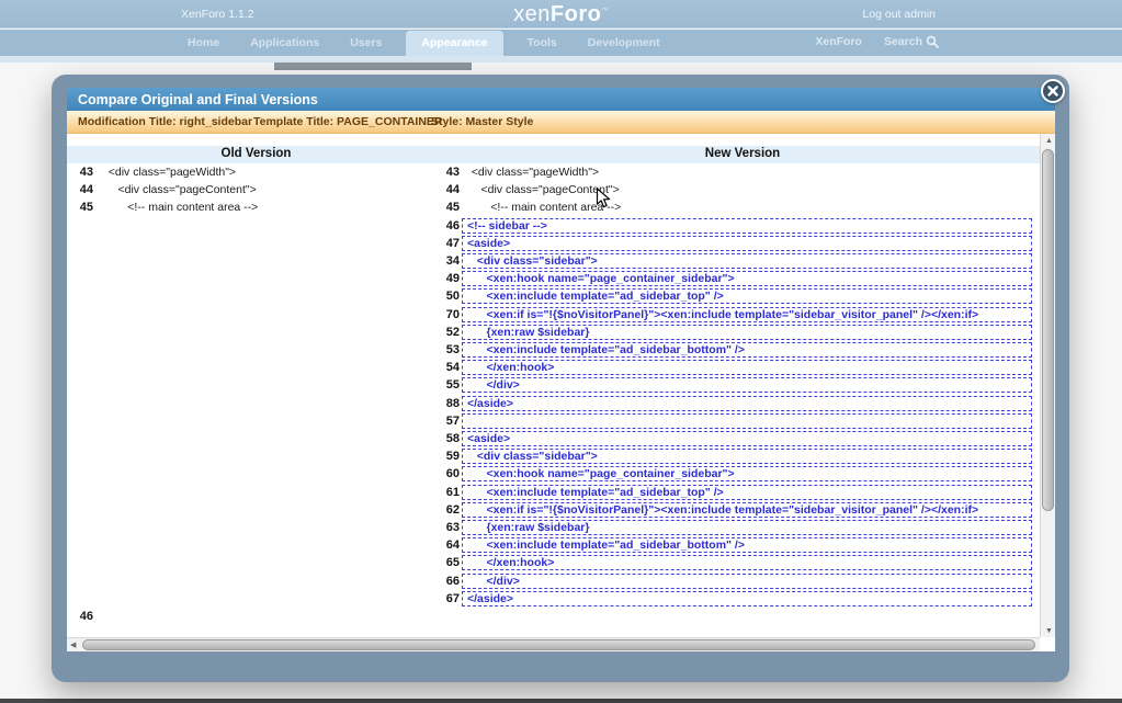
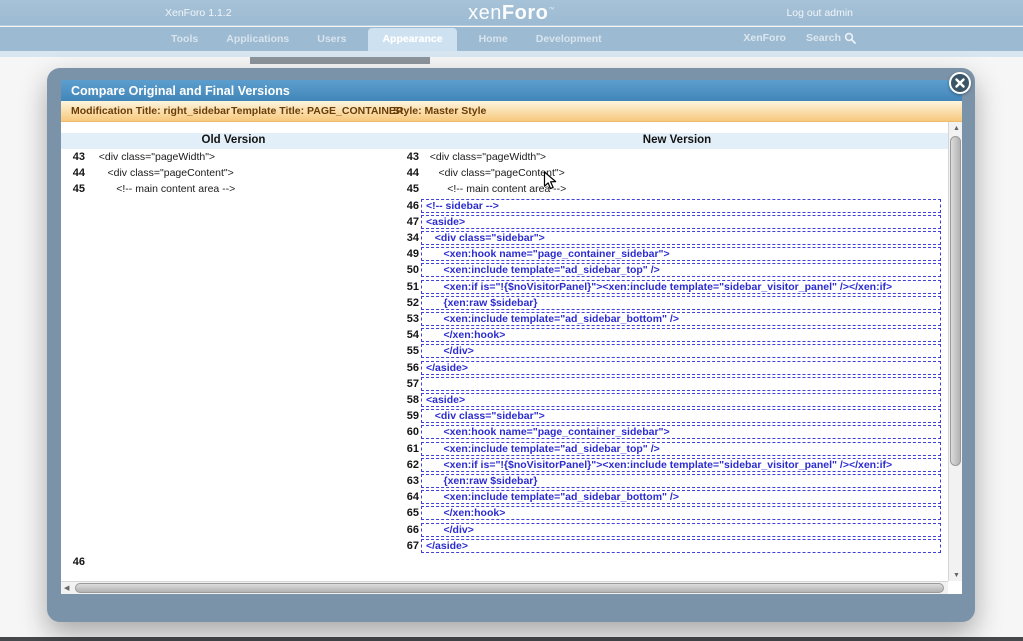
  XenForo 1.1.2
  xenForo
  Log out admin
- Home
+ Tools
  Applications
  Users
  Appearance
- Tools
+ Home
  Development
  XenForo
  Search
  Compare Original and Final Versions
  Modification Title: right_sidebarTemplate Title: PAGE_CONTAINEStyle: Master Style
  Old Version
  New Version
  43
  <div class="pageWidth">
  44
  <div class="pageContent">
  45
  <!-- main content area -->
  46
  43
  <div class="pageWidth">
  44
  <div class="pageContent">
  45
  <!-- main content area -->
  46
  <!-- sidebar -->
  47
  <aside>
  34
  <div class="sidebar">
  49
  <xen:hook name="page_container_sidebar">
  50
  <xen:include template="ad_sidebar_top" />
- 70
+ 51
  <xen:if is="!{$noVisitorPanel}"><xen:include template="sidebar_visitor_panel" /></xen:if>
  52
  {xen:raw $sidebar}
  53
  <xen:include template="ad_sidebar_bottom" />
  54
  </xen:hook>
  55
  </div>
- 88
+ 56
  </aside>
  57
  58
  <aside>
  59
  <div class="sidebar">
  60
  <xen:hook name="page_container_sidebar">
  61
  <xen:include template="ad_sidebar_top" />
  62
  <xen:if is="!{$noVisitorPanel}"><xen:include template="sidebar_visitor_panel" /></xen:if>
  63
  {xen:raw $sidebar}
  64
  <xen:include template="ad_sidebar_bottom" />
  65
  </xen:hook>
  66
  </div>
  67
  </aside>
